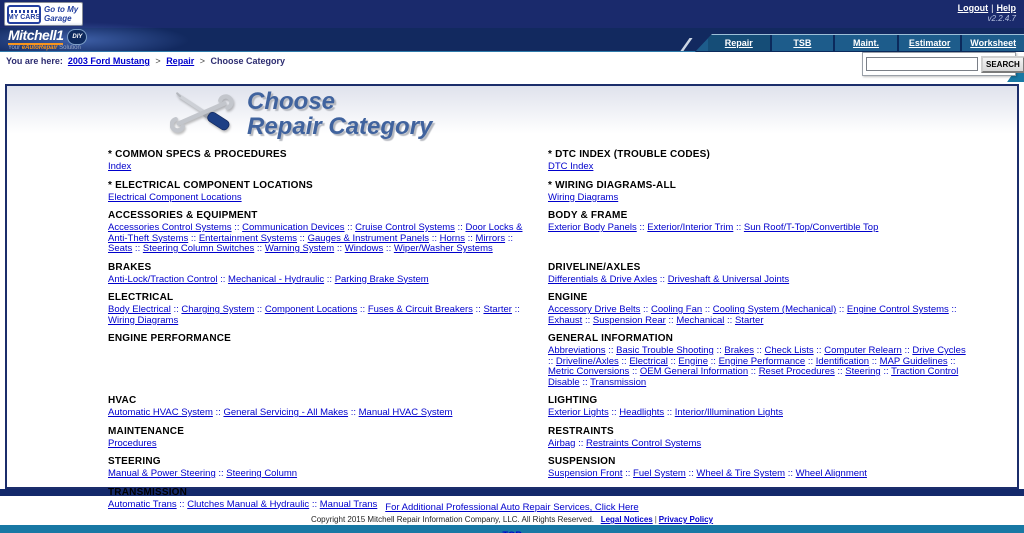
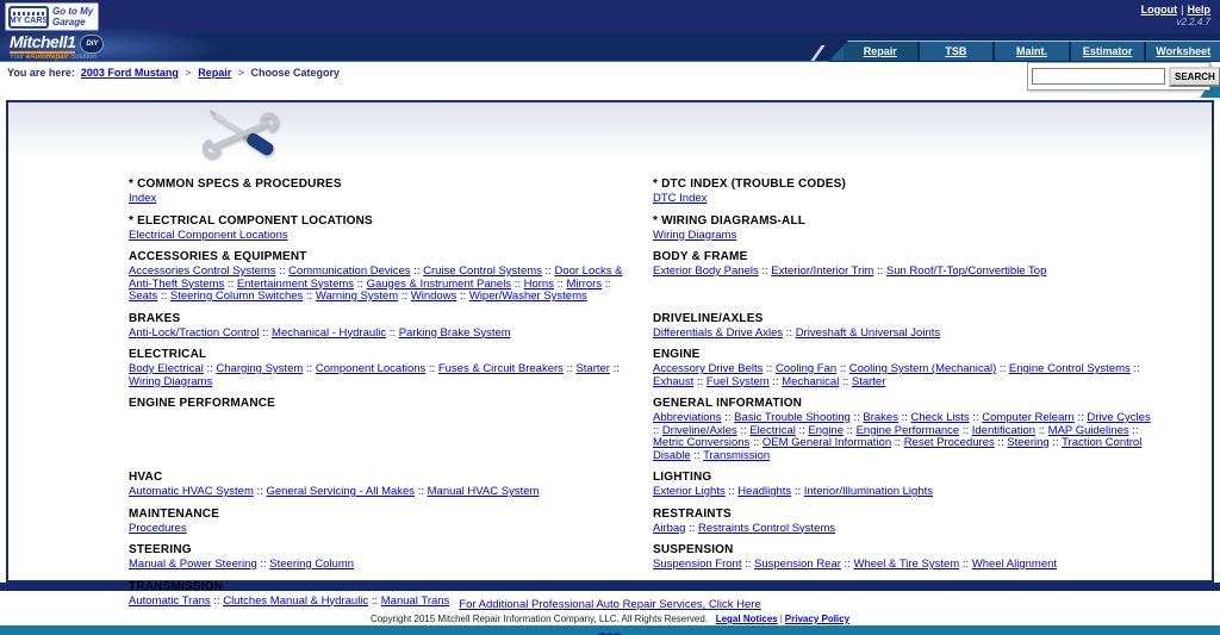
  Go to My
  Garage
  Logout | Help
  v2.2.4.7
  Mitchell1
  Repair
  TSB
  Maint.
  Estimator
  Worksheet
  You are here: 2003 Ford Mustang > Repair > Choose Category
  SEARCH
- Choose
- Repair Category
  * COMMON SPECS & PROCEDURES
  Index
  * ELECTRICAL COMPONENT LOCATIONS
  Electrical Component Locations
  ACCESSORIES & EQUIPMENT
  Accessories Control Systems :: Communication Devices :: Cruise Control Systems :: Door Locks & Anti-Theft Systems :: Entertainment Systems :: Gauges & Instrument Panels :: Horns :: Mirrors :: Seats :: Steering Column Switches :: Warning System :: Windows :: Wiper/Washer Systems
  BRAKES
  Anti-Lock/Traction Control :: Mechanical - Hydraulic :: Parking Brake System
  ELECTRICAL
  Body Electrical :: Charging System :: Component Locations :: Fuses & Circuit Breakers :: Starter :: Wiring Diagrams
  ENGINE PERFORMANCE
  HVAC
  Automatic HVAC System :: General Servicing - All Makes :: Manual HVAC System
  MAINTENANCE
  Procedures
  STEERING
  Manual & Power Steering :: Steering Column
  TRANSMISSION
  Automatic Trans :: Clutches Manual & Hydraulic :: Manual Trans
  * DTC INDEX (TROUBLE CODES)
  DTC Index
  * WIRING DIAGRAMS-ALL
  Wiring Diagrams
  BODY & FRAME
  Exterior Body Panels :: Exterior/Interior Trim :: Sun Roof/T-Top/Convertible Top
  DRIVELINE/AXLES
  Differentials & Drive Axles :: Driveshaft & Universal Joints
  ENGINE
- Accessory Drive Belts :: Cooling Fan :: Cooling System (Mechanical) :: Engine Control Systems :: Exhaust :: Suspension Rear :: Mechanical :: Starter
+ Accessory Drive Belts :: Cooling Fan :: Cooling System (Mechanical) :: Engine Control Systems :: Exhaust :: Fuel System :: Mechanical :: Starter
  GENERAL INFORMATION
  Abbreviations :: Basic Trouble Shooting :: Brakes :: Check Lists :: Computer Relearn :: Drive Cycles :: Driveline/Axles :: Electrical :: Engine :: Engine Performance :: Identification :: MAP Guidelines :: Metric Conversions :: OEM General Information :: Reset Procedures :: Steering :: Traction Control Disable :: Transmission
  LIGHTING
  Exterior Lights :: Headlights :: Interior/Illumination Lights
  RESTRAINTS
  Airbag :: Restraints Control Systems
  SUSPENSION
- Suspension Front :: Fuel System :: Wheel & Tire System :: Wheel Alignment
+ Suspension Front :: Suspension Rear :: Wheel & Tire System :: Wheel Alignment
  For Additional Professional Auto Repair Services, Click Here
  Copyright 2015 Mitchell Repair Information Company, LLC. All Rights Reserved. Legal Notices | Privacy Policy
